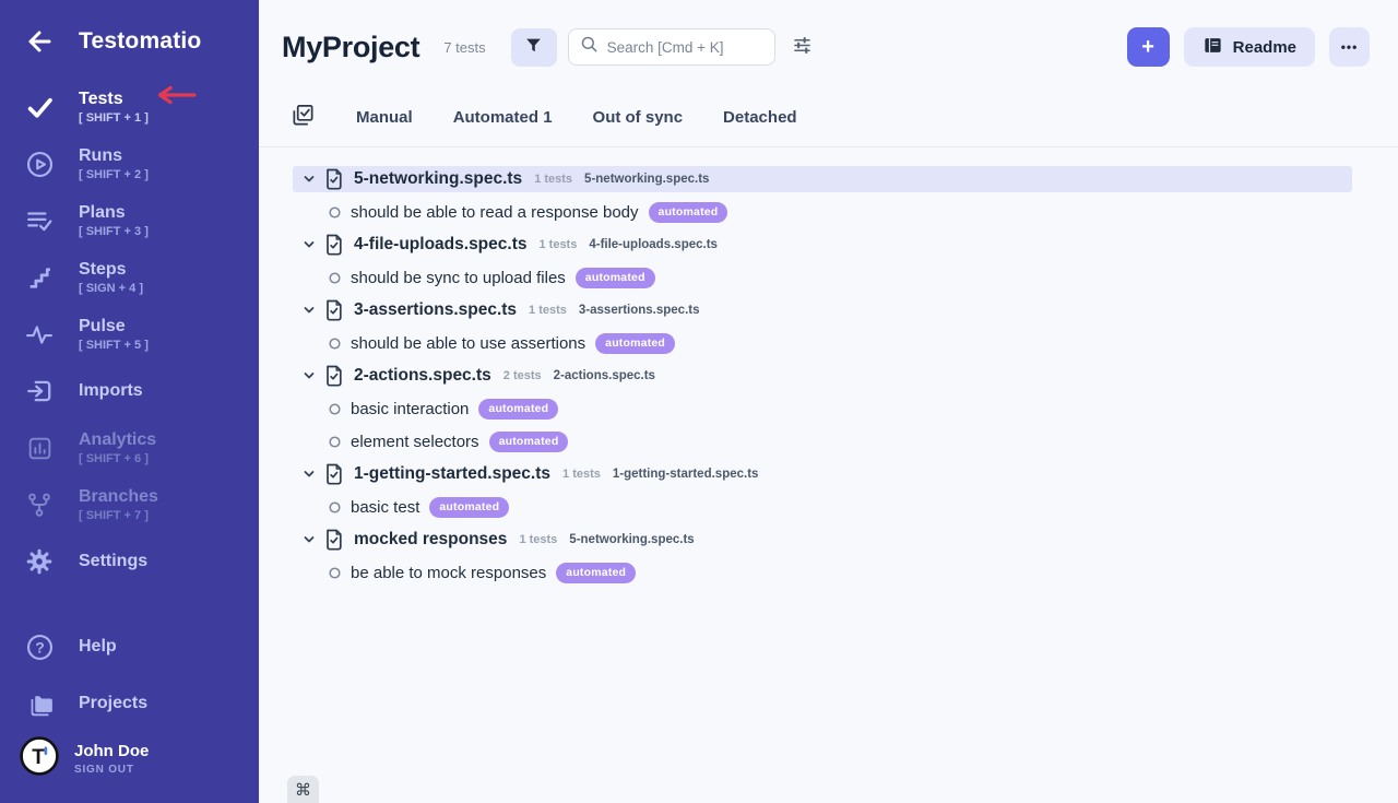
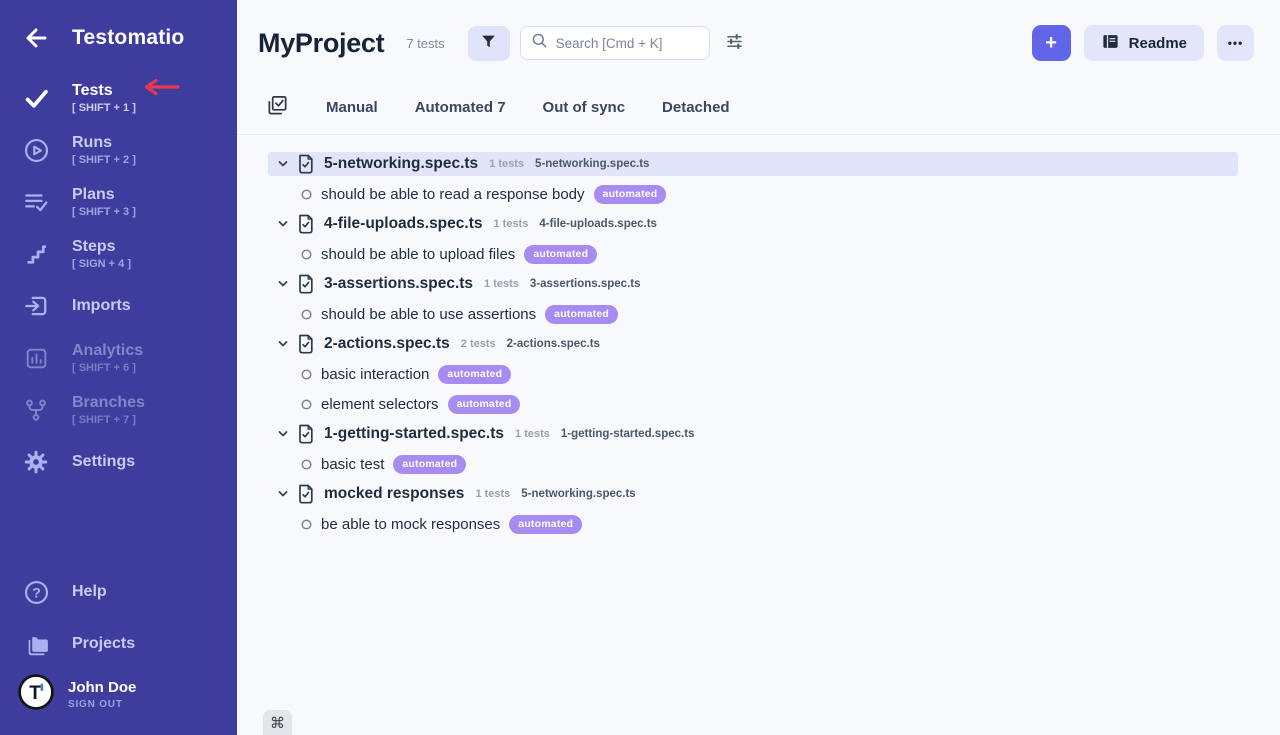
  Testomatio
  Tests
  [ SHIFT + 1 ]
  Runs
  [ SHIFT + 2 ]
  Plans
  [ SHIFT + 3 ]
  Steps
  [ SIGN + 4 ]
- Pulse
- [ SHIFT + 5 ]
  Imports
  Analytics
  [ SHIFT + 6 ]
  Branches
  [ SHIFT + 7 ]
  Settings
  ?
  Help
  Projects
  T
  John Doe
  SIGN OUT
  MyProject
  7 tests
  Search [Cmd + K]
  +
  Readme
  •••
  Manual
- Automated 1
+ Automated 7
  Out of sync
  Detached
  5-networking.spec.ts
  1 tests
  5-networking.spec.ts
  should be able to read a response body
  automated
  4-file-uploads.spec.ts
  1 tests
  4-file-uploads.spec.ts
- should be sync to upload files
+ should be able to upload files
  automated
  3-assertions.spec.ts
  1 tests
  3-assertions.spec.ts
  should be able to use assertions
  automated
  2-actions.spec.ts
  2 tests
  2-actions.spec.ts
  basic interaction
  automated
  element selectors
  automated
  1-getting-started.spec.ts
  1 tests
  1-getting-started.spec.ts
  basic test
  automated
  mocked responses
  1 tests
  5-networking.spec.ts
  be able to mock responses
  automated
  ⌘
